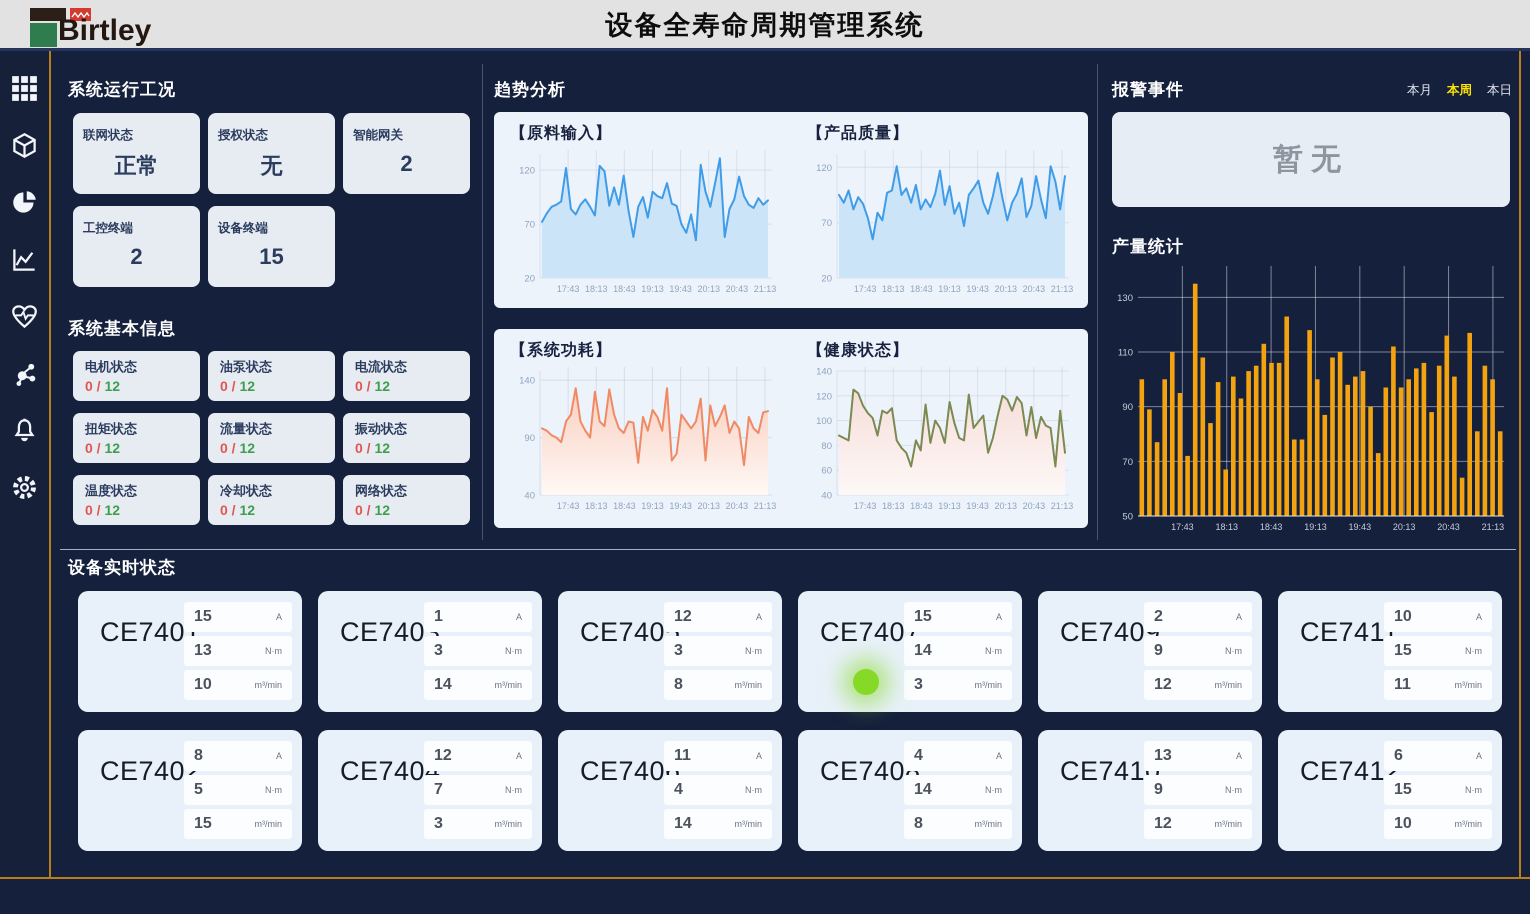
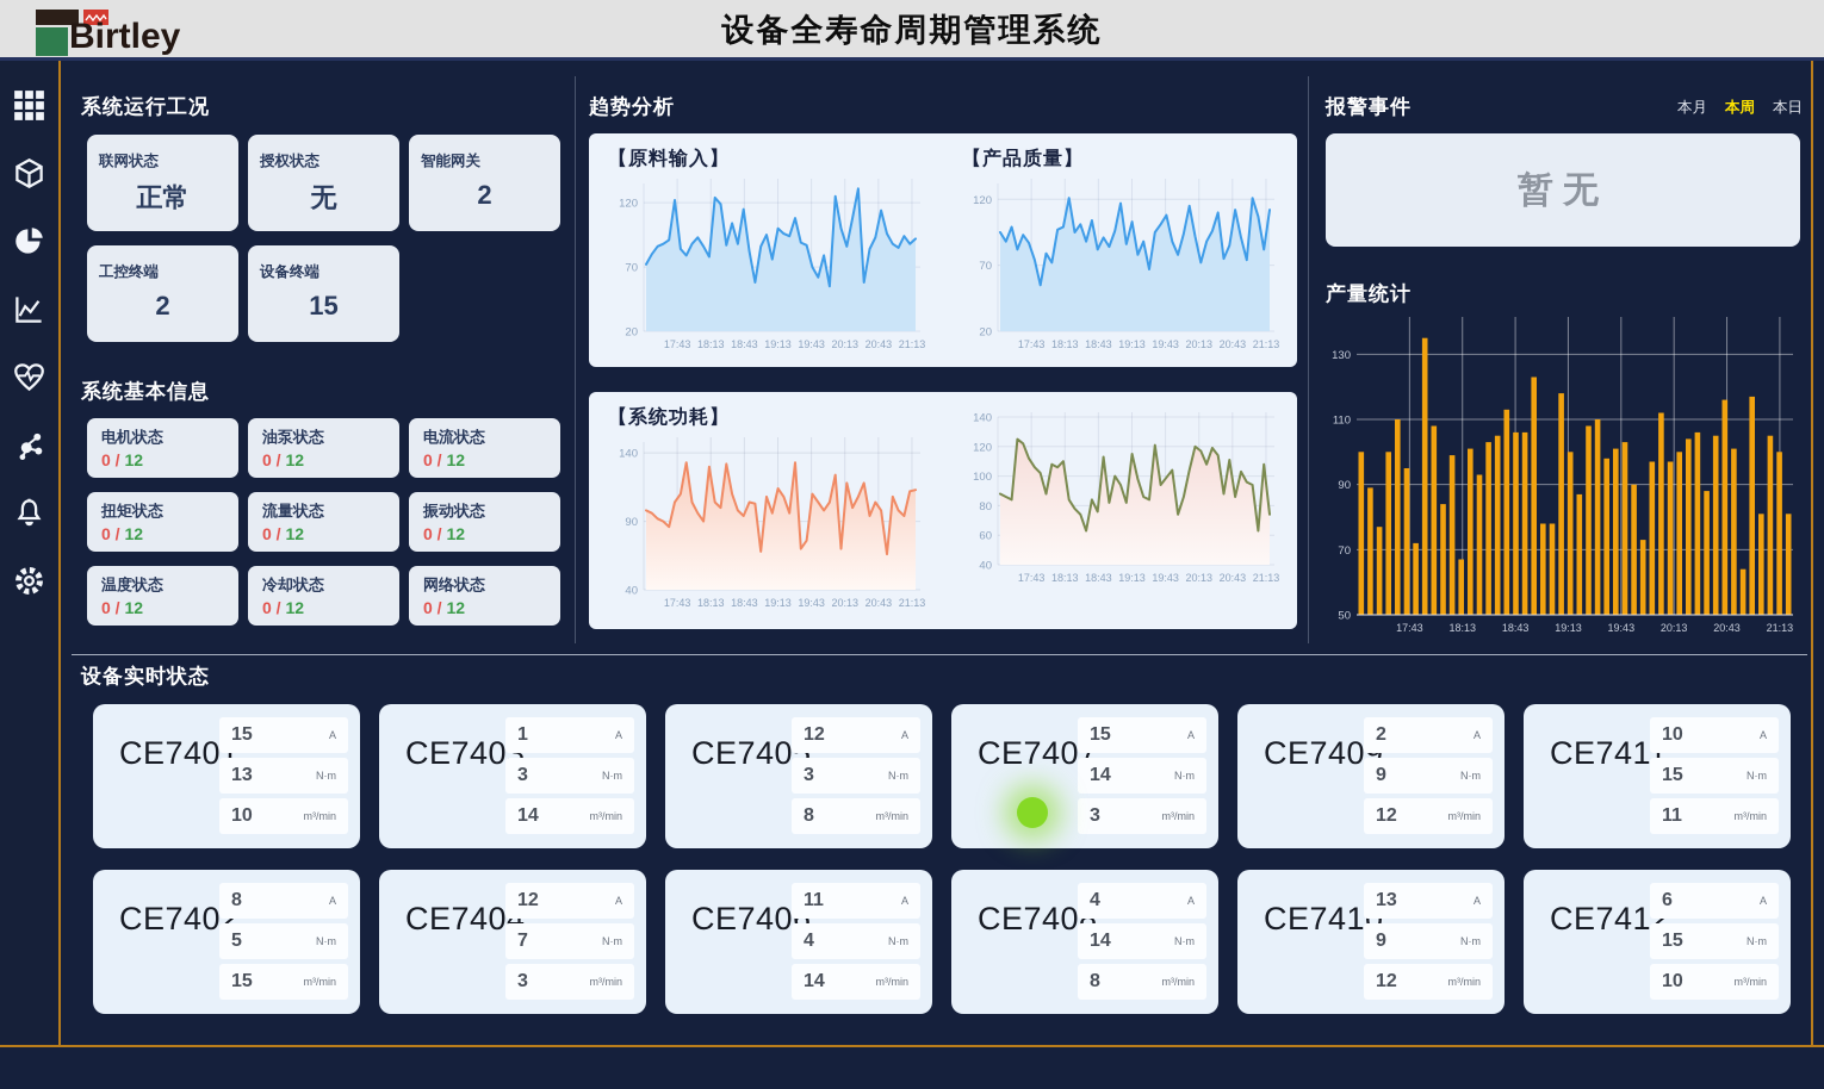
  Birtley
  设备全寿命周期管理系统
  系统运行工况
  联网状态
  正常
  授权状态
  无
  智能网关
  2
  工控终端
  2
  设备终端
  15
  系统基本信息
  电机状态
  0 / 12
  油泵状态
  0 / 12
  电流状态
  0 / 12
  扭矩状态
  0 / 12
  流量状态
  0 / 12
  振动状态
  0 / 12
  温度状态
  0 / 12
  冷却状态
  0 / 12
  网络状态
  0 / 12
  趋势分析
  【原料输入】
  20
  70
  120
  17:43
  18:13
  18:43
  19:13
  19:43
  20:13
  20:43
  21:13
  【产品质量】
  20
  70
  120
  17:43
  18:13
  18:43
  19:13
  19:43
  20:13
  20:43
  21:13
  【系统功耗】
  40
  90
  140
  17:43
  18:13
  18:43
  19:13
  19:43
  20:13
  20:43
  21:13
- 【健康状态】
  40
  60
  80
  100
  120
  140
  17:43
  18:13
  18:43
  19:13
  19:43
  20:13
  20:43
  21:13
  报警事件
  本月
  本周
  本日
  暂无
  产量统计
  50
  70
  90
  110
  130
  17:43
  18:13
  18:43
  19:13
  19:43
  20:13
  20:43
  21:13
  设备实时状态
  CE7401
  15
  A
  13
  N·m
  10
  m³/min
  CE7403
  1
  A
  3
  N·m
  14
  m³/min
  CE7405
  12
  A
  3
  N·m
  8
  m³/min
  CE7407
  15
  A
  14
  N·m
  3
  m³/min
  CE7409
  2
  A
  9
  N·m
  12
  m³/min
  CE7411
  10
  A
  15
  N·m
  11
  m³/min
  CE7402
  8
  A
  5
  N·m
  15
  m³/min
  CE7404
  12
  A
  7
  N·m
  3
  m³/min
  CE7406
  11
  A
  4
  N·m
  14
  m³/min
  CE7408
  4
  A
  14
  N·m
  8
  m³/min
  CE7410
  13
  A
  9
  N·m
  12
  m³/min
  CE7412
  6
  A
  15
  N·m
  10
  m³/min
